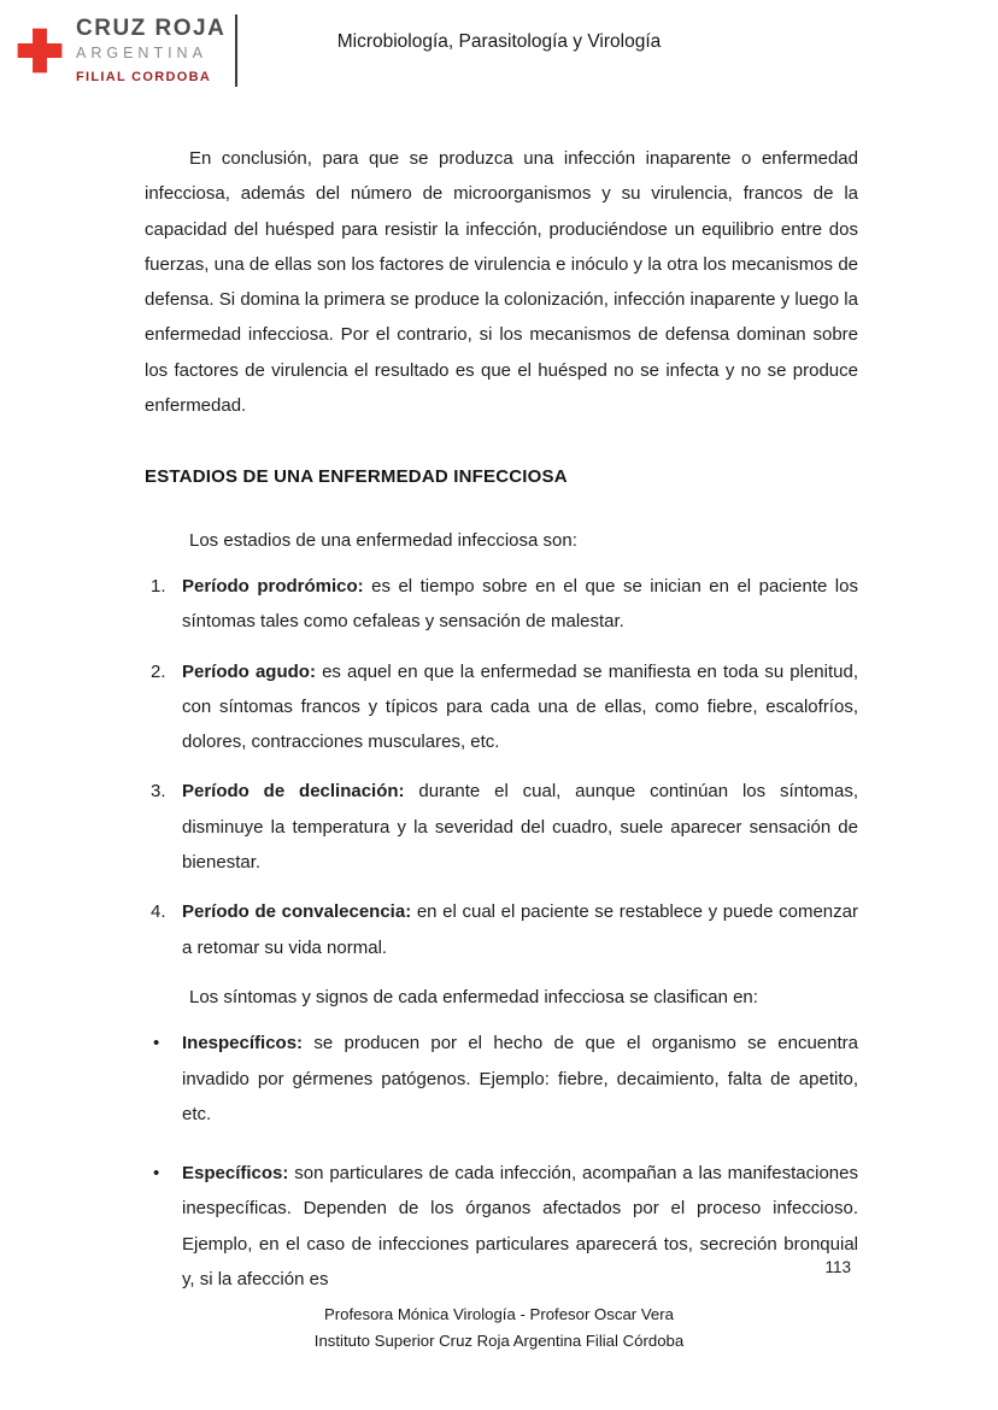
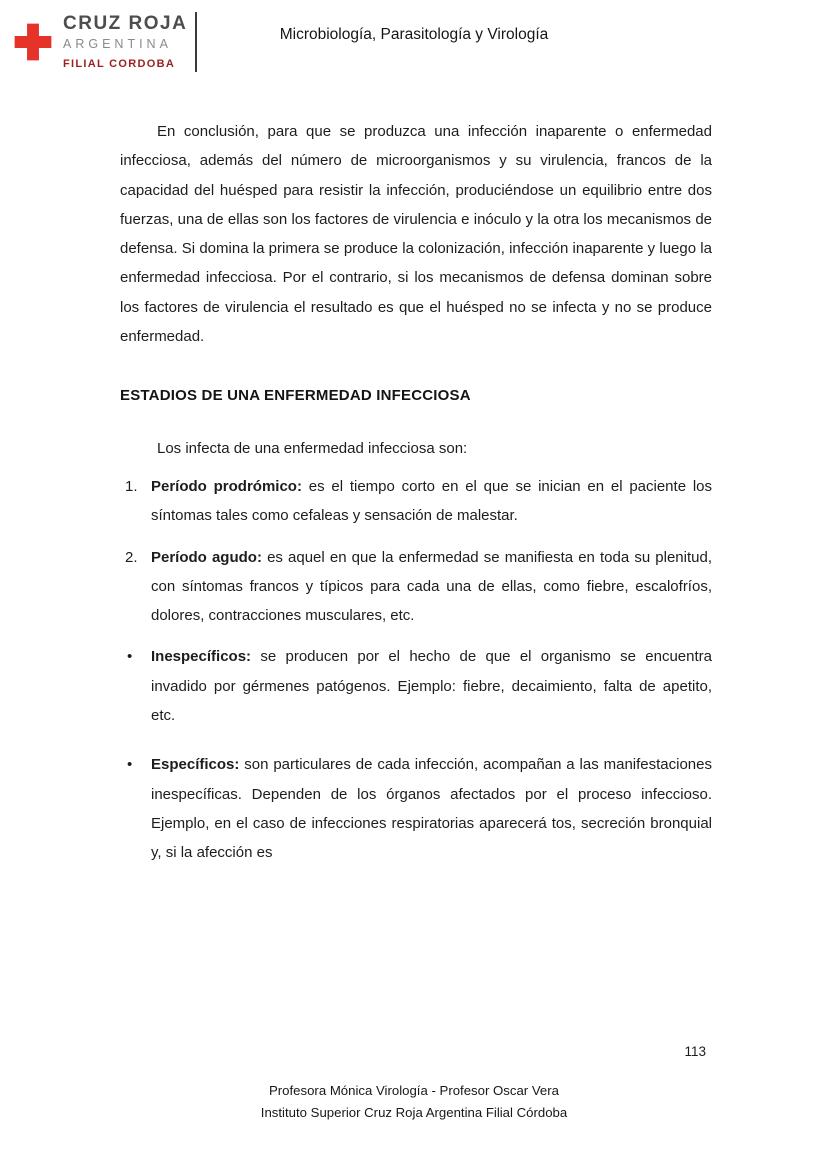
  CRUZ ROJA
  ARGENTINA
  FILIAL CORDOBA
  Microbiología, Parasitología y Virología
  En conclusión, para que se produzca una infección inaparente o enfermedad infecciosa, además del número de microorganismos y su virulencia, francos de la capacidad del huésped para resistir la infección, produciéndose un equilibrio entre dos fuerzas, una de ellas son los factores de virulencia e inóculo y la otra los mecanismos de defensa. Si domina la primera se produce la colonización, infección inaparente y luego la enfermedad infecciosa. Por el contrario, si los mecanismos de defensa dominan sobre los factores de virulencia el resultado es que el huésped no se infecta y no se produce enfermedad.
  ESTADIOS DE UNA ENFERMEDAD INFECCIOSA
- Los estadios de una enfermedad infecciosa son:
+ Los infecta de una enfermedad infecciosa son:
  1.
- Período prodrómico: es el tiempo sobre en el que se inician en el paciente los síntomas tales como cefaleas y sensación de malestar.
+ Período prodrómico: es el tiempo corto en el que se inician en el paciente los síntomas tales como cefaleas y sensación de malestar.
  2.
  Período agudo: es aquel en que la enfermedad se manifiesta en toda su plenitud, con síntomas francos y típicos para cada una de ellas, como fiebre, escalofríos, dolores, contracciones musculares, etc.
- 3.
- Período de declinación: durante el cual, aunque continúan los síntomas, disminuye la temperatura y la severidad del cuadro, suele aparecer sensación de bienestar.
- 4.
- Período de convalecencia: en el cual el paciente se restablece y puede comenzar a retomar su vida normal.
- Los síntomas y signos de cada enfermedad infecciosa se clasifican en:
  •
  Inespecíficos: se producen por el hecho de que el organismo se encuentra invadido por gérmenes patógenos. Ejemplo: fiebre, decaimiento, falta de apetito, etc.
  •
- Específicos: son particulares de cada infección, acompañan a las manifestaciones inespecíficas. Dependen de los órganos afectados por el proceso infeccioso. Ejemplo, en el caso de infecciones particulares aparecerá tos, secreción bronquial y, si la afección es
+ Específicos: son particulares de cada infección, acompañan a las manifestaciones inespecíficas. Dependen de los órganos afectados por el proceso infeccioso. Ejemplo, en el caso de infecciones respiratorias aparecerá tos, secreción bronquial y, si la afección es
  113
  Profesora Mónica Virología - Profesor Oscar Vera
  Instituto Superior Cruz Roja Argentina Filial Córdoba
